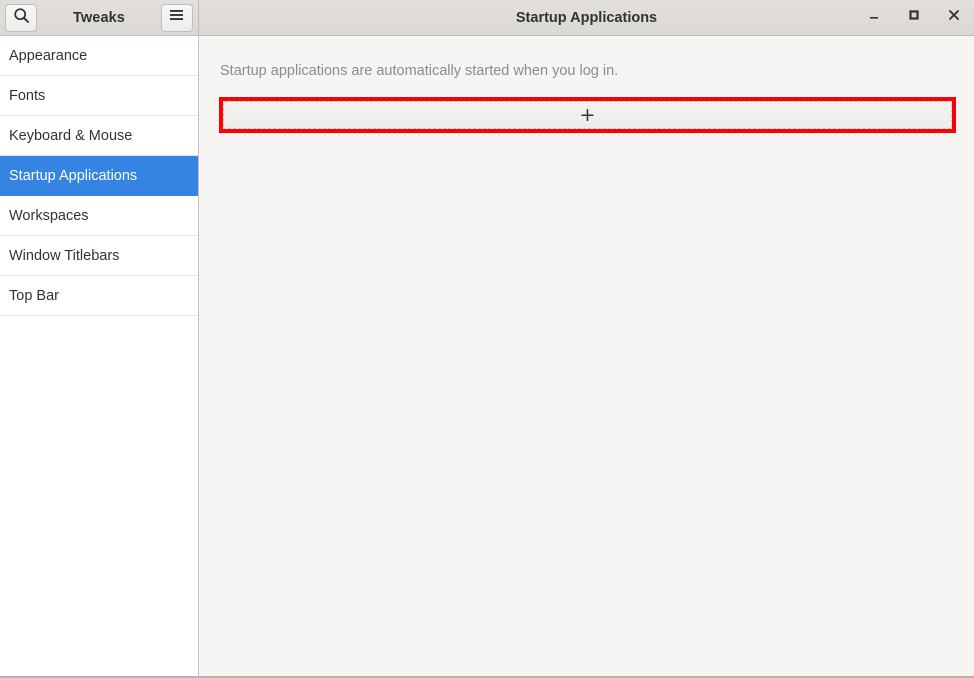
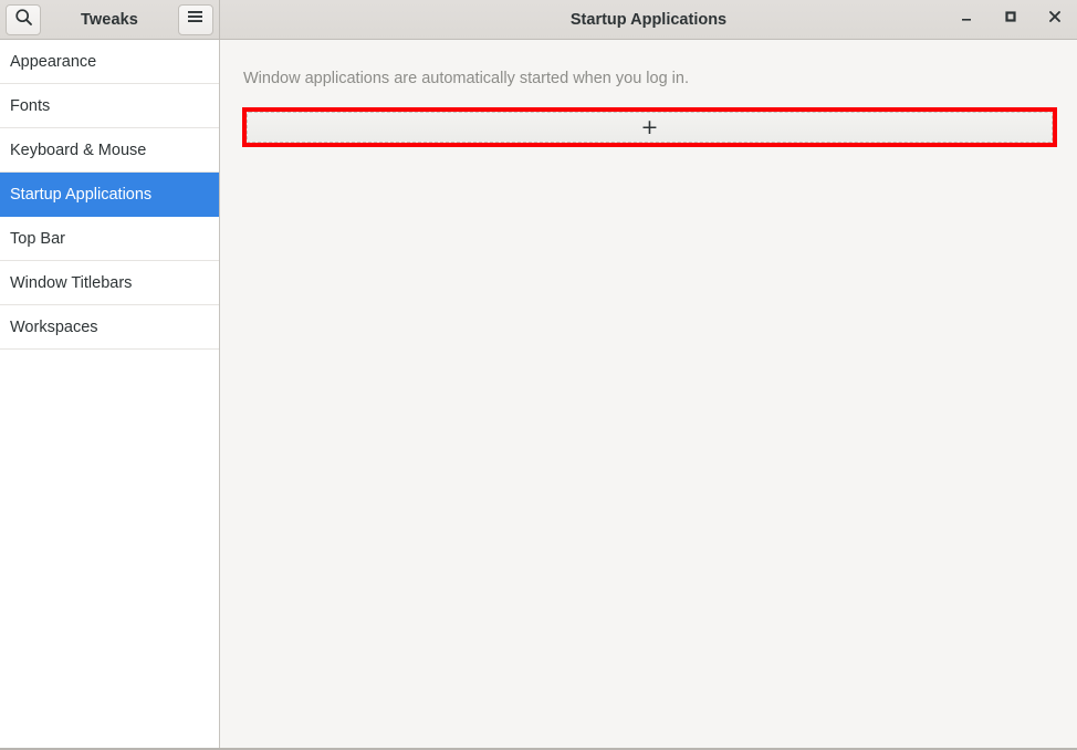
  Tweaks
  Startup Applications
  Appearance
  Fonts
  Keyboard & Mouse
  Startup Applications
- Workspaces
+ Top Bar
  Window Titlebars
- Top Bar
+ Workspaces
- Startup applications are automatically started when you log in.
+ Window applications are automatically started when you log in.
  +
